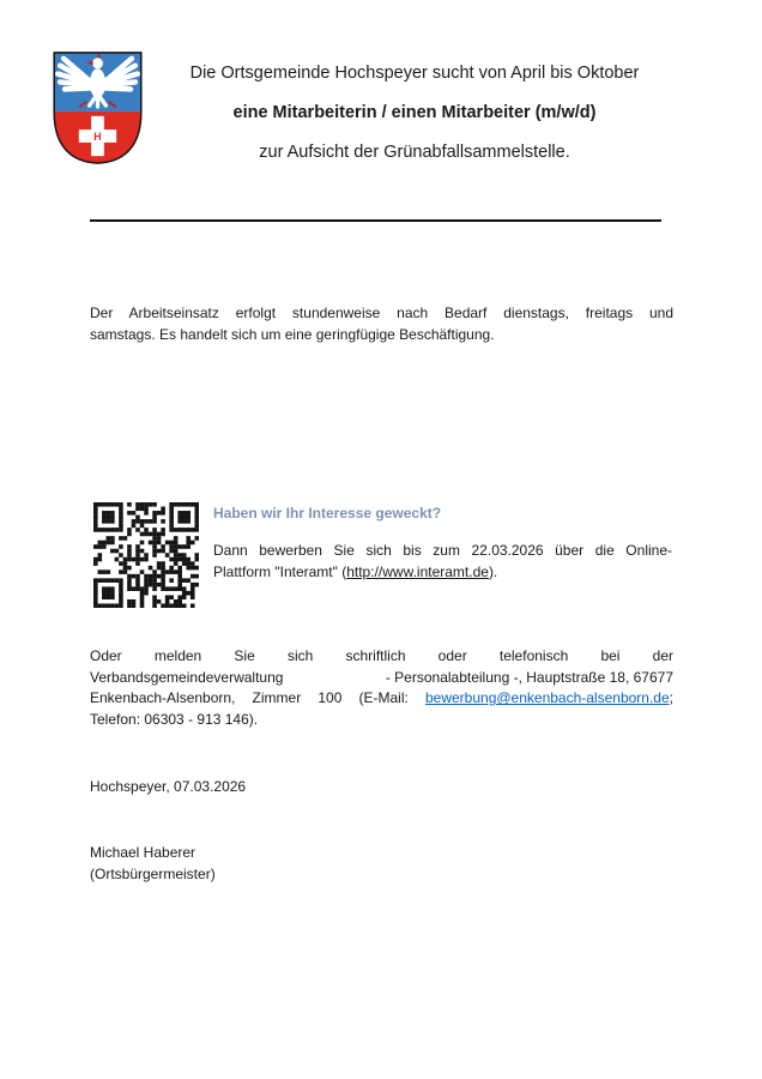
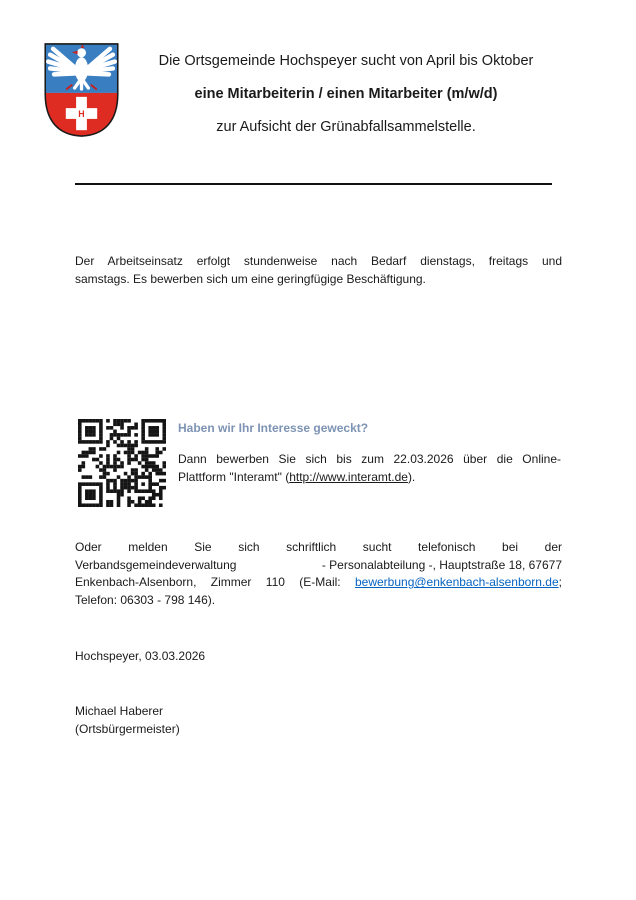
  H
  Die Ortsgemeinde Hochspeyer sucht von April bis Oktober
  eine Mitarbeiterin / einen Mitarbeiter (m/w/d)
  zur Aufsicht der Grünabfallsammelstelle.
  Der Arbeitseinsatz erfolgt stundenweise nach Bedarf dienstags, freitags und
- samstags. Es handelt sich um eine geringfügige Beschäftigung.
+ samstags. Es bewerben sich um eine geringfügige Beschäftigung.
  Haben wir Ihr Interesse geweckt?
  Dann bewerben Sie sich bis zum 22.03.2026 über die Online-
  Plattform "Interamt" (http://www.interamt.de).
- Oder melden Sie sich schriftlich oder telefonisch bei der
+ Oder melden Sie sich schriftlich sucht telefonisch bei der
  Verbandsgemeindeverwaltung
  - Personalabteilung -, Hauptstraße 18, 67677
- Enkenbach-Alsenborn, Zimmer 100 (E-Mail: bewerbung@enkenbach-alsenborn.de;
+ Enkenbach-Alsenborn, Zimmer 110 (E-Mail: bewerbung@enkenbach-alsenborn.de;
- Telefon: 06303 - 913 146).
+ Telefon: 06303 - 798 146).
- Hochspeyer, 07.03.2026
+ Hochspeyer, 03.03.2026
  Michael Haberer
  (Ortsbürgermeister)
